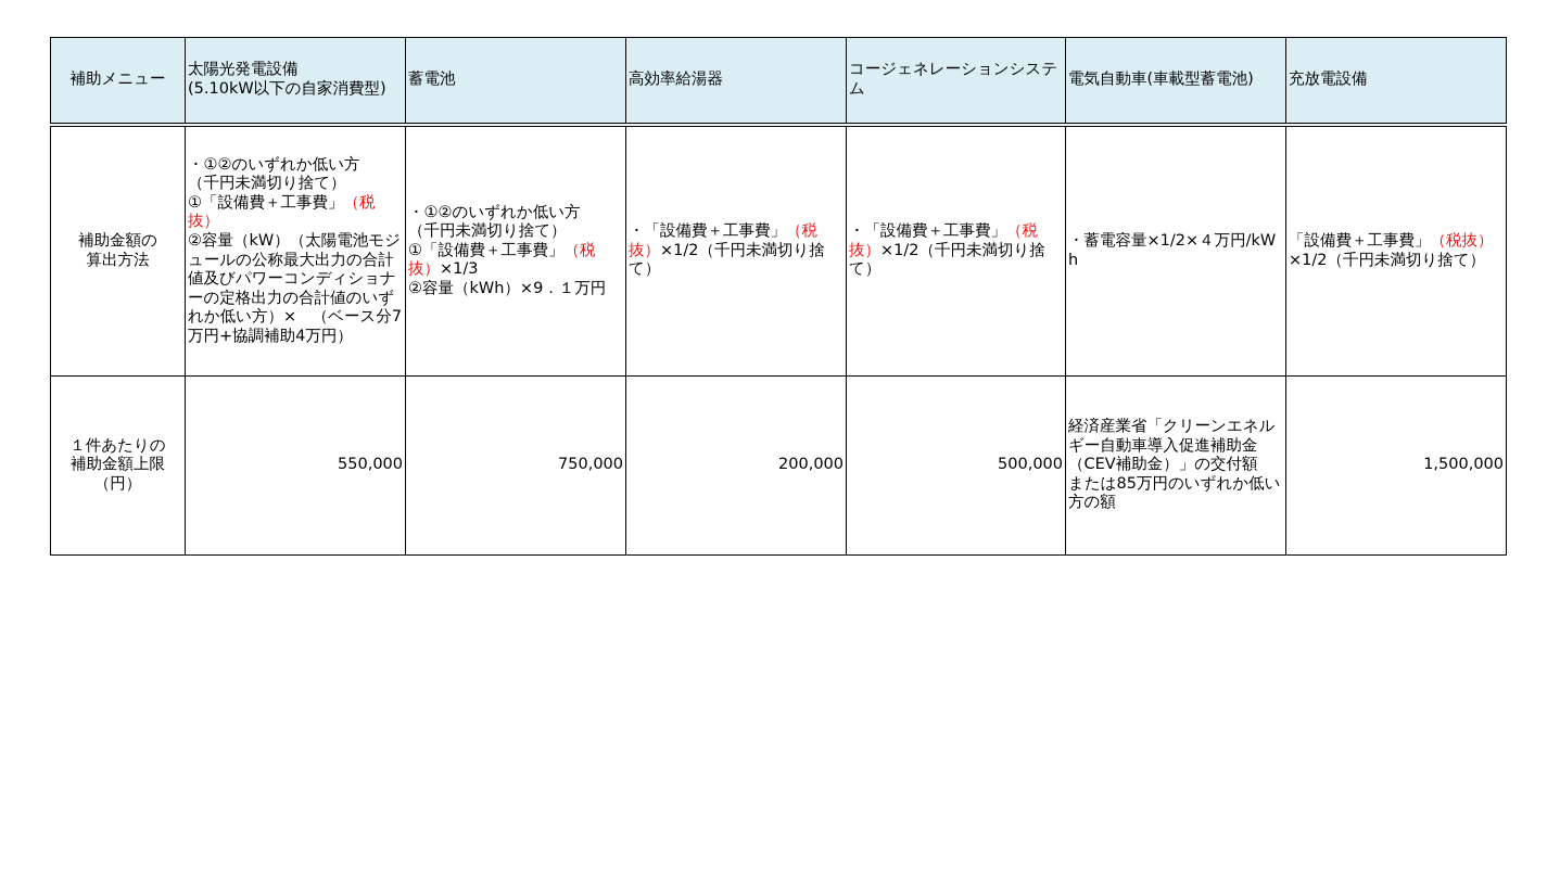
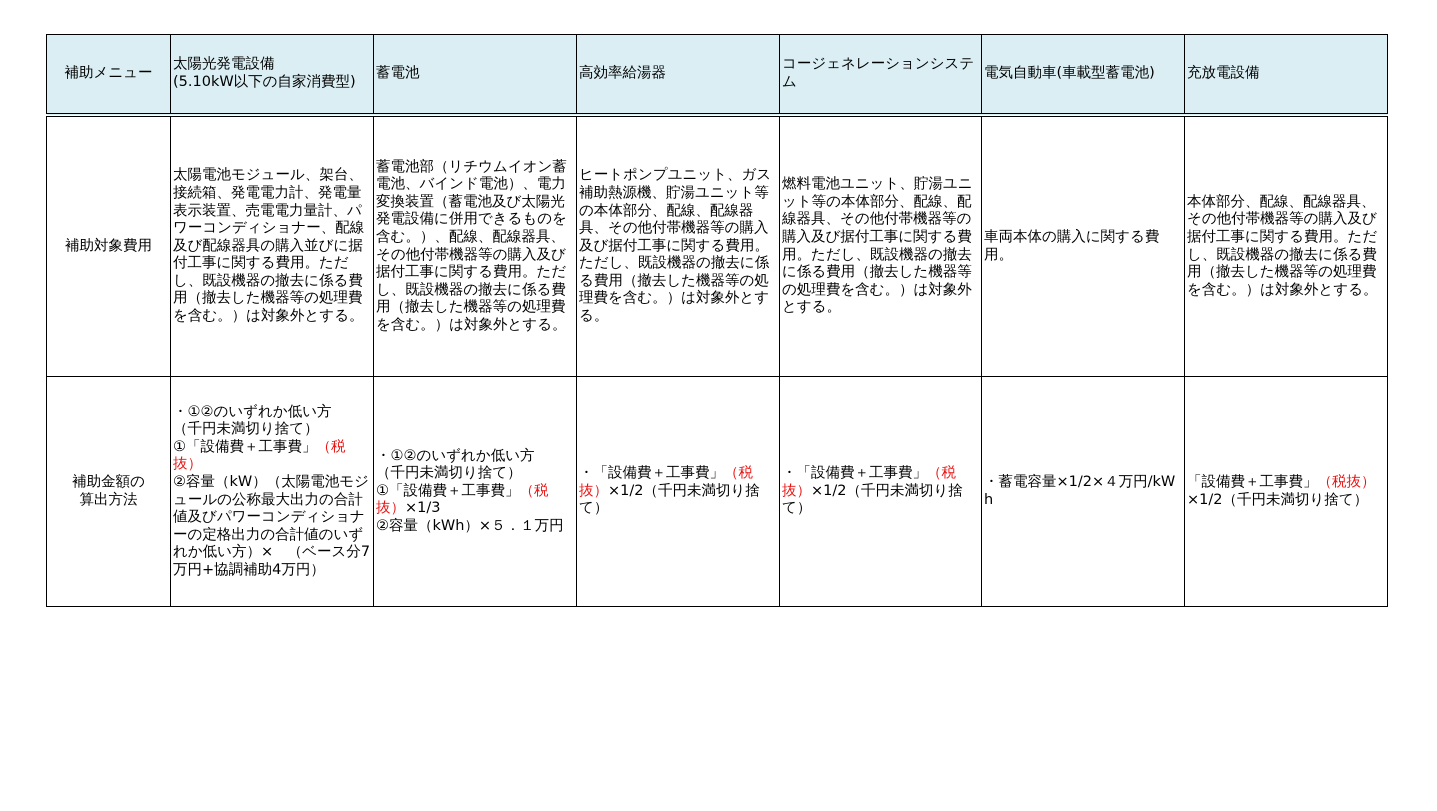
  補助メニュー	太陽光発電設備 (5.10kW以下の自家消費型)	蓄電池	高効率給湯器	コージェネレーションシステム	電気自動車(車載型蓄電池)	充放電設備
+ 補助対象費用	太陽電池モジュール、架台、接続箱、発電電力計、発電量表示装置、売電電力量計、パワーコンディショナー、配線及び配線器具の購入並びに据付工事に関する費用。ただし、既設機器の撤去に係る費用（撤去した機器等の処理費を含む。）は対象外とする。	蓄電池部（リチウムイオン蓄電池、バインド電池）、電力変換装置（蓄電池及び太陽光発電設備に併用できるものを含む。）、配線、配線器具、その他付帯機器等の購入及び据付工事に関する費用。ただし、既設機器の撤去に係る費用（撤去した機器等の処理費を含む。）は対象外とする。	ヒートポンプユニット、ガス補助熱源機、貯湯ユニット等の本体部分、配線、配線器具、その他付帯機器等の購入及び据付工事に関する費用。ただし、既設機器の撤去に係る費用（撤去した機器等の処理費を含む。）は対象外とする。	燃料電池ユニット、貯湯ユニット等の本体部分、配線、配線器具、その他付帯機器等の購入及び据付工事に関する費用。ただし、既設機器の撤去に係る費用（撤去した機器等の処理費を含む。）は対象外とする。	車両本体の購入に関する費用。	本体部分、配線、配線器具、その他付帯機器等の購入及び据付工事に関する費用。ただし、既設機器の撤去に係る費用（撤去した機器等の処理費を含む。）は対象外とする。
- 補助金額の 算出方法	・①②のいずれか低い方 （千円未満切り捨て） ①「設備費＋工事費」（税抜） ②容量（kW）（太陽電池モジュールの公称最大出力の合計値及びパワーコンディショナーの定格出力の合計値のいずれか低い方）× （ベース分7万円+協調補助4万円）	・①②のいずれか低い方 （千円未満切り捨て） ①「設備費＋工事費」（税抜）×1/3 ②容量（kWh）×9．１万円	・「設備費＋工事費」（税抜）×1/2（千円未満切り捨て）	・「設備費＋工事費」（税抜）×1/2（千円未満切り捨て）	・蓄電容量×1/2×４万円/kWh	「設備費＋工事費」（税抜）×1/2（千円未満切り捨て）
+ 補助金額の 算出方法	・①②のいずれか低い方 （千円未満切り捨て） ①「設備費＋工事費」（税抜） ②容量（kW）（太陽電池モジュールの公称最大出力の合計値及びパワーコンディショナーの定格出力の合計値のいずれか低い方）× （ベース分7万円+協調補助4万円）	・①②のいずれか低い方 （千円未満切り捨て） ①「設備費＋工事費」（税抜）×1/3 ②容量（kWh）×５．１万円	・「設備費＋工事費」（税抜）×1/2（千円未満切り捨て）	・「設備費＋工事費」（税抜）×1/2（千円未満切り捨て）	・蓄電容量×1/2×４万円/kWh	「設備費＋工事費」（税抜）×1/2（千円未満切り捨て）
- １件あたりの 補助金額上限 （円）	550,000	750,000	200,000	500,000	経済産業省「クリーンエネルギー自動車導入促進補助金（CEV補助金）」の交付額 または85万円のいずれか低い方の額	1,500,000
